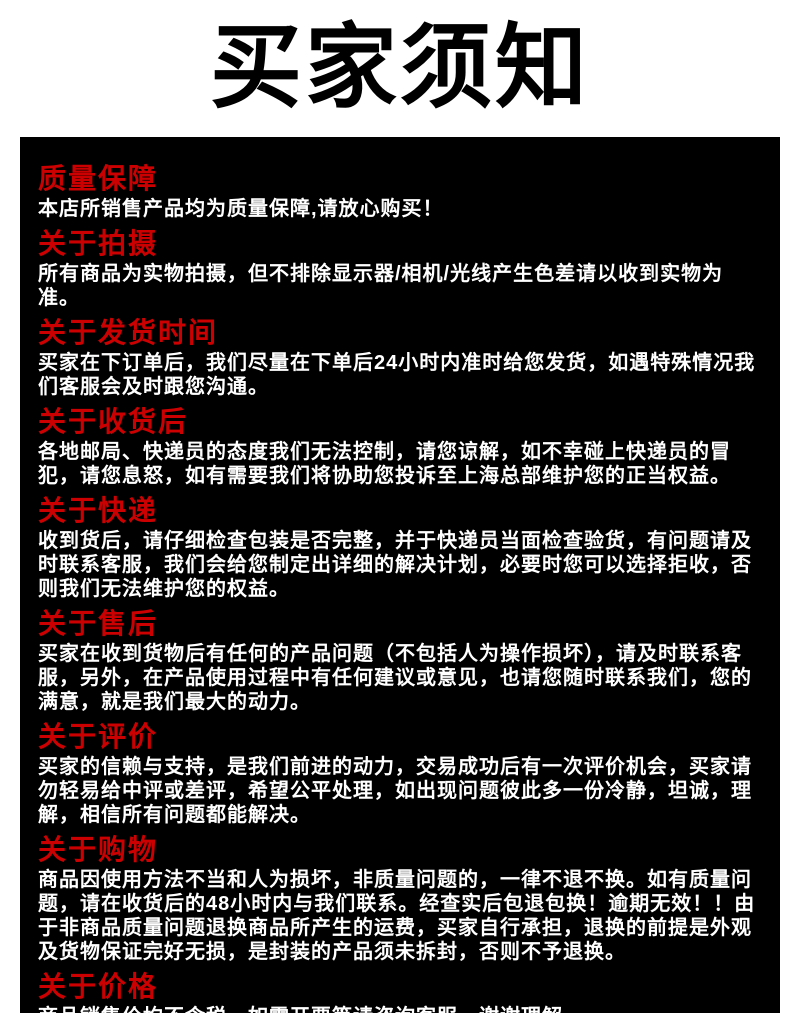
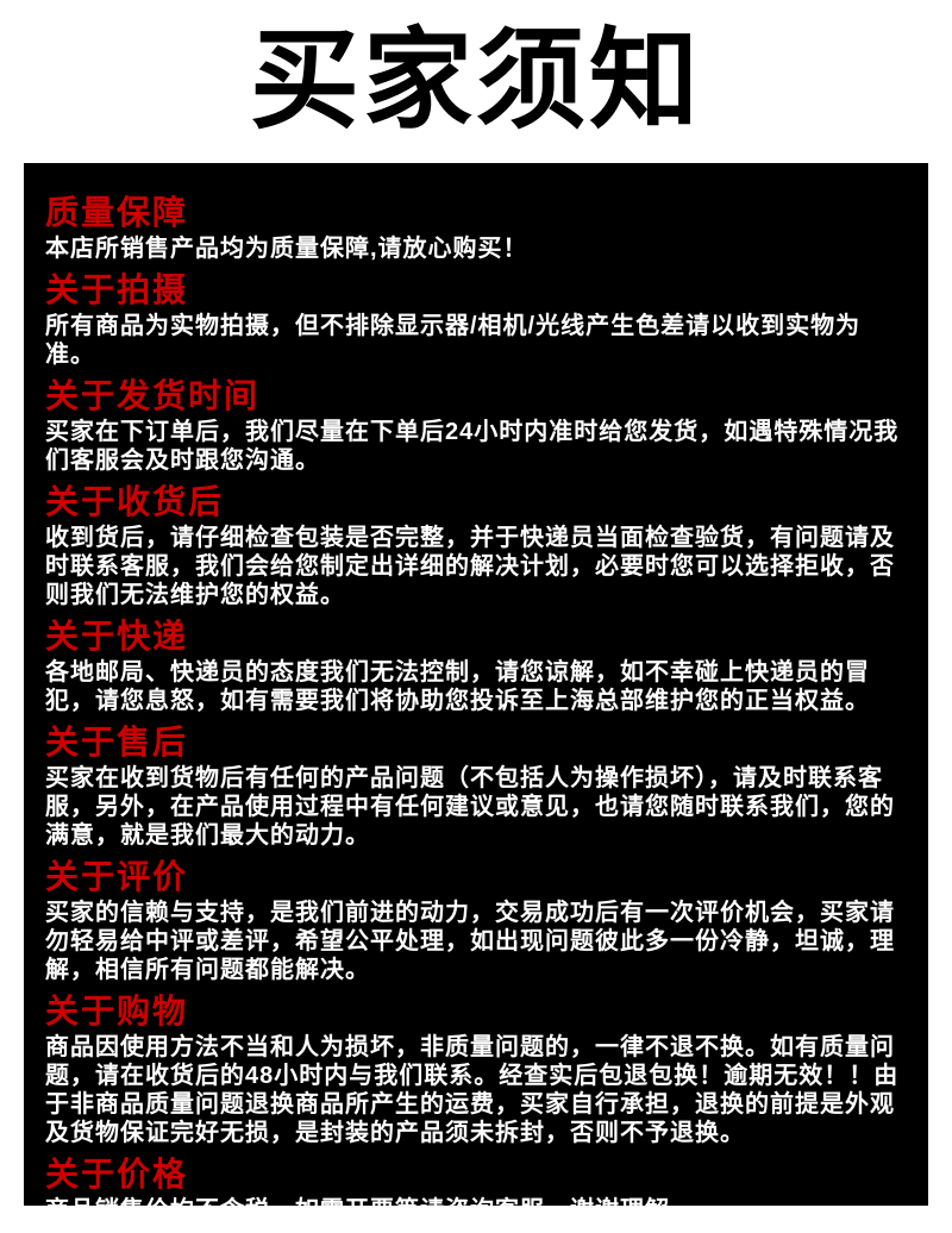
  买家须知
  质量保障
  本店所销售产品均为质量保障,请放心购买！
  关于拍摄
  所有商品为实物拍摄，但不排除显示器/相机/光线产生色差请以收到实物为准。
  关于发货时间
  买家在下订单后，我们尽量在下单后24小时内准时给您发货，如遇特殊情况我们客服会及时跟您沟通。
  关于收货后
- 各地邮局、快递员的态度我们无法控制，请您谅解，如不幸碰上快递员的冒犯，请您息怒，如有需要我们将协助您投诉至上海总部维护您的正当权益。
+ 收到货后，请仔细检查包装是否完整，并于快递员当面检查验货，有问题请及时联系客服，我们会给您制定出详细的解决计划，必要时您可以选择拒收，否则我们无法维护您的权益。
  关于快递
- 收到货后，请仔细检查包装是否完整，并于快递员当面检查验货，有问题请及时联系客服，我们会给您制定出详细的解决计划，必要时您可以选择拒收，否则我们无法维护您的权益。
+ 各地邮局、快递员的态度我们无法控制，请您谅解，如不幸碰上快递员的冒犯，请您息怒，如有需要我们将协助您投诉至上海总部维护您的正当权益。
  关于售后
  买家在收到货物后有任何的产品问题（不包括人为操作损坏），请及时联系客服，另外，在产品使用过程中有任何建议或意见，也请您随时联系我们，您的满意，就是我们最大的动力。
  关于评价
  买家的信赖与支持，是我们前进的动力，交易成功后有一次评价机会，买家请勿轻易给中评或差评，希望公平处理，如出现问题彼此多一份冷静，坦诚，理解，相信所有问题都能解决。
  关于购物
  商品因使用方法不当和人为损坏，非质量问题的，一律不退不换。如有质量问题，请在收货后的48小时内与我们联系。经查实后包退包换！逾期无效！！由于非商品质量问题退换商品所产生的运费，买家自行承担，退换的前提是外观及货物保证完好无损，是封装的产品须未拆封，否则不予退换。
  关于价格
